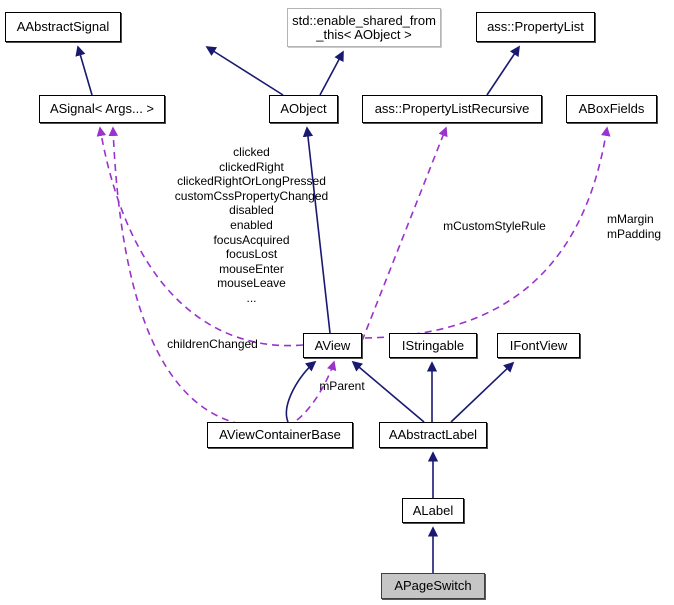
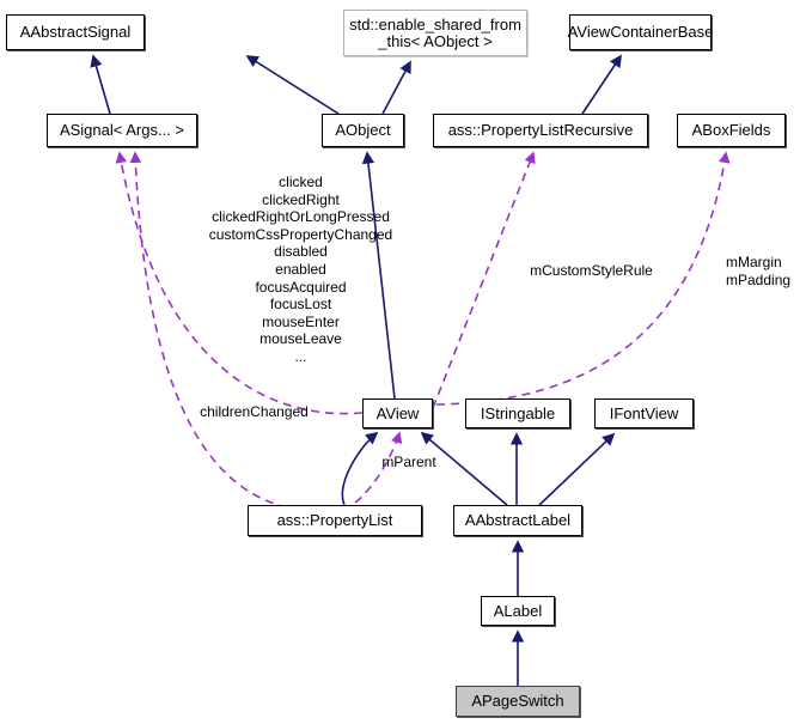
  AAbstractSignal
  std::enable_shared_from
  _this< AObject >
- ass::PropertyList
+ AViewContainerBase
  ASignal< Args... >
  AObject
  ass::PropertyListRecursive
  ABoxFields
  AView
  IStringable
  IFontView
- AViewContainerBase
+ ass::PropertyList
  AAbstractLabel
  ALabel
  APageSwitch
  clicked
  clickedRight
  clickedRightOrLongPressed
  customCssPropertyChanged
  disabled
  enabled
  focusAcquired
  focusLost
  mouseEnter
  mouseLeave
  ...
  childrenChanged
  mParent
  mCustomStyleRule
  mMargin
  mPadding
